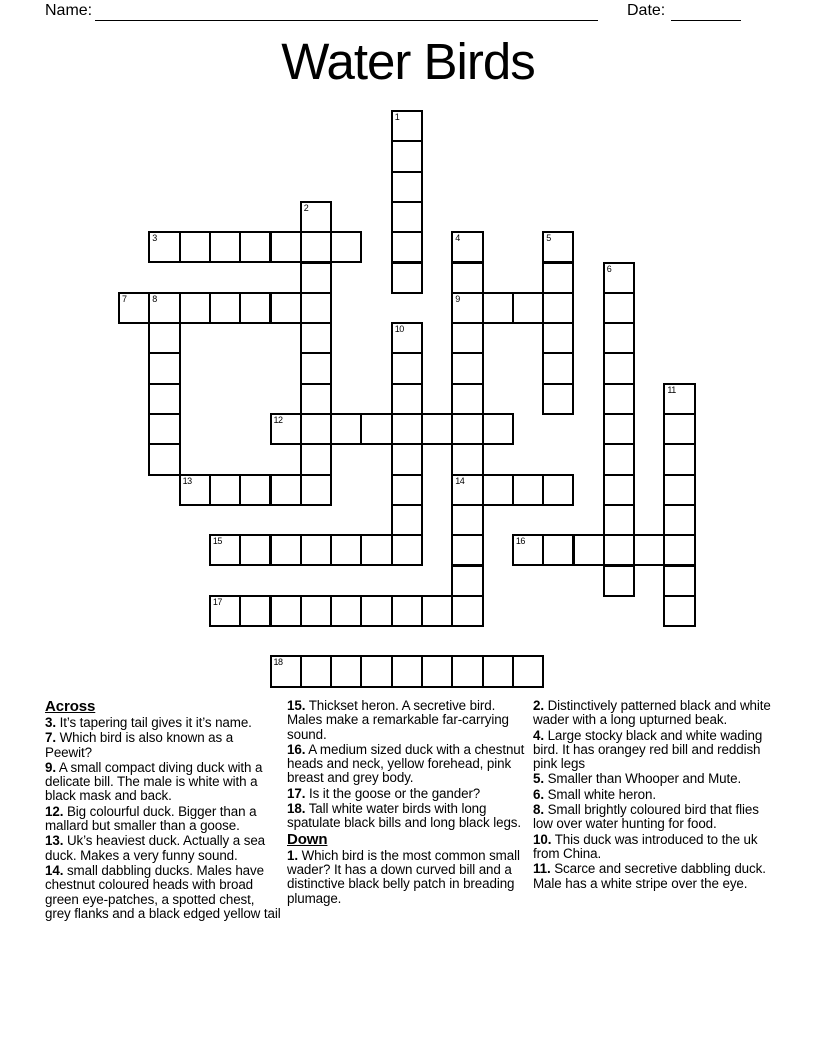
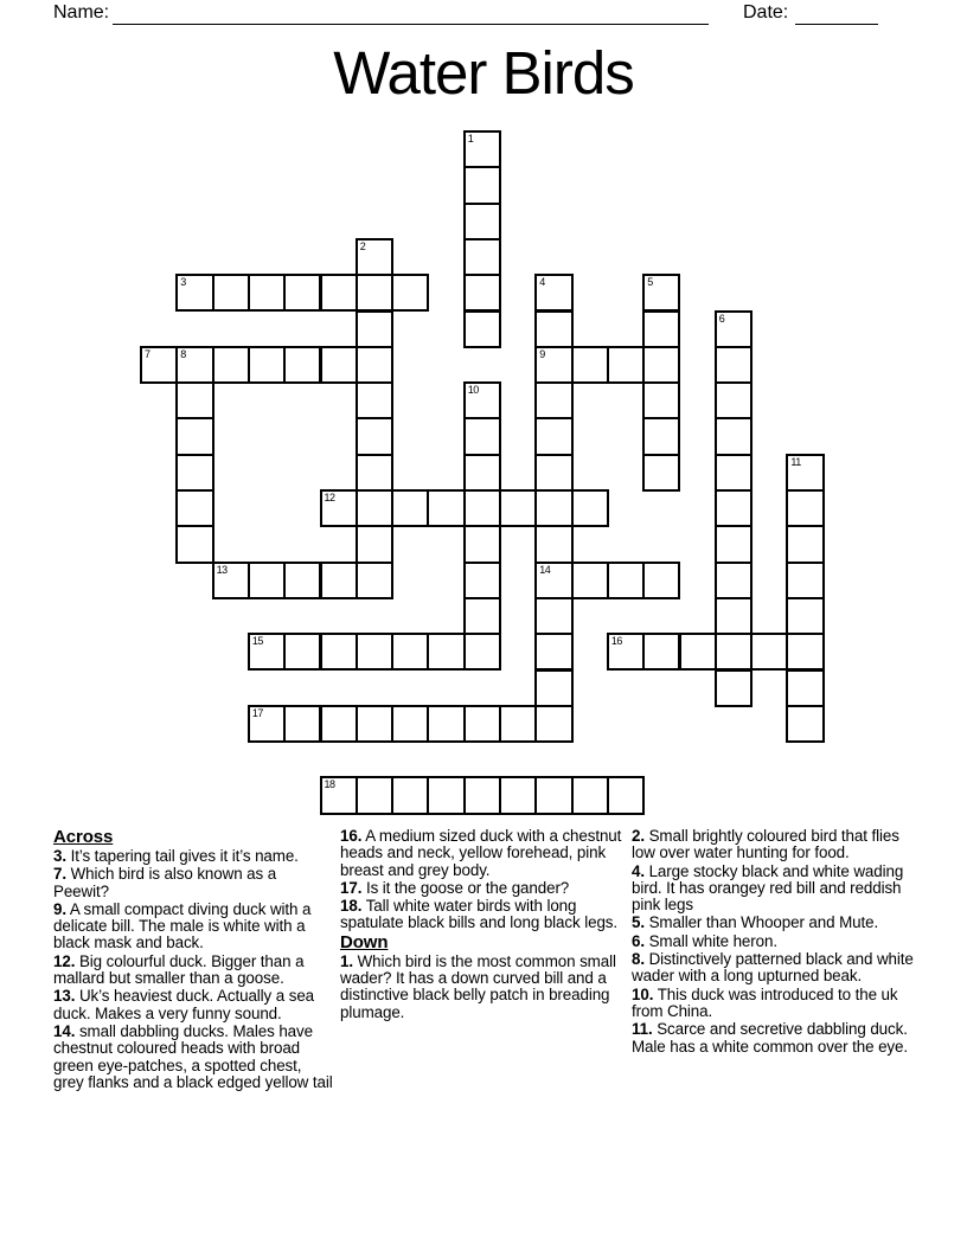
  Name:
  Date:
  Water Birds
  1
  2
  3
  4
  9
  14
  5
  6
  7
  8
  10
  11
  12
  13
  15
  16
  17
  18
  Across
  3. It’s tapering tail gives it it’s name.
  7. Which bird is also known as a Peewit?
  9. A small compact diving duck with a delicate bill. The male is white with a black mask and back.
  12. Big colourful duck. Bigger than a mallard but smaller than a goose.
  13. Uk’s heaviest duck. Actually a sea duck. Makes a very funny sound.
  14. small dabbling ducks. Males have chestnut coloured heads with broad green eye-patches, a spotted chest, grey flanks and a black edged yellow tail
- 15. Thickset heron. A secretive bird. Males make a remarkable far-carrying sound.
  16. A medium sized duck with a chestnut heads and neck, yellow forehead, pink breast and grey body.
  17. Is it the goose or the gander?
  18. Tall white water birds with long spatulate black bills and long black legs.
  Down
  1. Which bird is the most common small wader? It has a down curved bill and a distinctive black belly patch in breading plumage.
- 2. Distinctively patterned black and white wader with a long upturned beak.
+ 2. Small brightly coloured bird that flies low over water hunting for food.
  4. Large stocky black and white wading bird. It has orangey red bill and reddish pink legs
  5. Smaller than Whooper and Mute.
  6. Small white heron.
- 8. Small brightly coloured bird that flies low over water hunting for food.
+ 8. Distinctively patterned black and white wader with a long upturned beak.
  10. This duck was introduced to the uk from China.
- 11. Scarce and secretive dabbling duck. Male has a white stripe over the eye.
+ 11. Scarce and secretive dabbling duck. Male has a white common over the eye.
